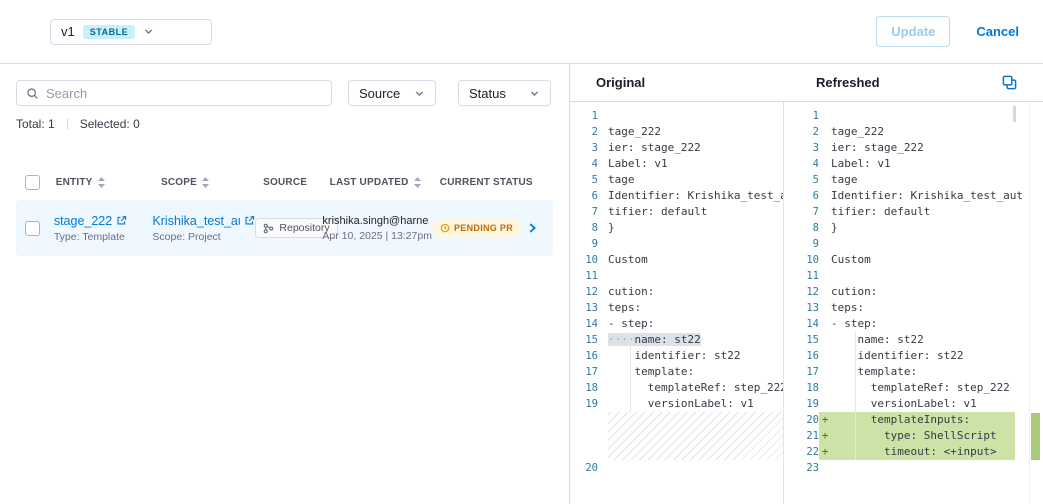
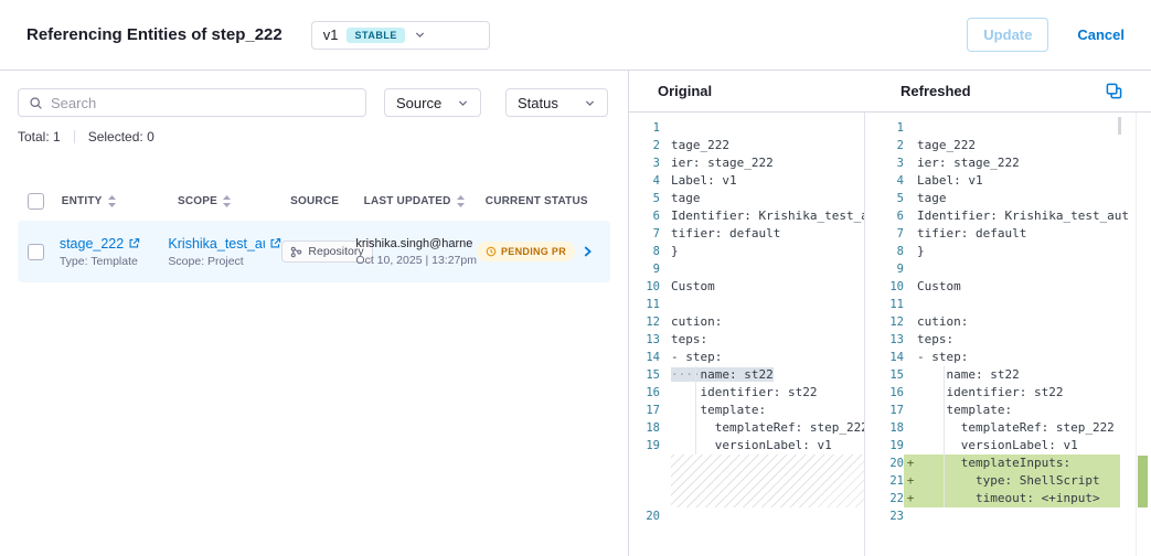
+ Referencing Entities of step_222
  v1
  STABLE
  Update
  Cancel
  Search
  Source
  Status
  Total: 1
  Selected: 0
  ENTITY
  SCOPE
  SOURCE
  LAST UPDATED
  CURRENT STATUS
  stage_222
  Type: Template
  Krishika_test_a
  Scope: Project
  Repository
  krishika.singh@harne
- Apr 10, 2025 | 13:27pm
+ Oct 10, 2025 | 13:27pm
  PENDING PR
  Original
  Refreshed
  1
  2
  tage_222
  3
  ier: stage_222
  4
  Label: v1
  5
  tage
  6
  Identifier: Krishika_test_
  7
  tifier: default
  8
  }
  9
  10
  Custom
  11
  12
  cution:
  13
  teps:
  14
  - step:
  15
  ····name: st22
  16
  identifier: st22
  17
  template:
  18
  templateRef: step_22
  19
  versionLabel: v1
  20
  1
  2
  tage_222
  3
  ier: stage_222
  4
  Label: v1
  5
  tage
  6
  Identifier: Krishika_test_aut
  7
  tifier: default
  8
  }
  9
  10
  Custom
  11
  12
  cution:
  13
  teps:
  14
  - step:
  15
  name: st22
  16
  identifier: st22
  17
  template:
  18
  templateRef: step_222
  19
  versionLabel: v1
  20
  +
  templateInputs:
  21
  +
  type: ShellScript
  22
  +
  timeout: <+input>
  23
